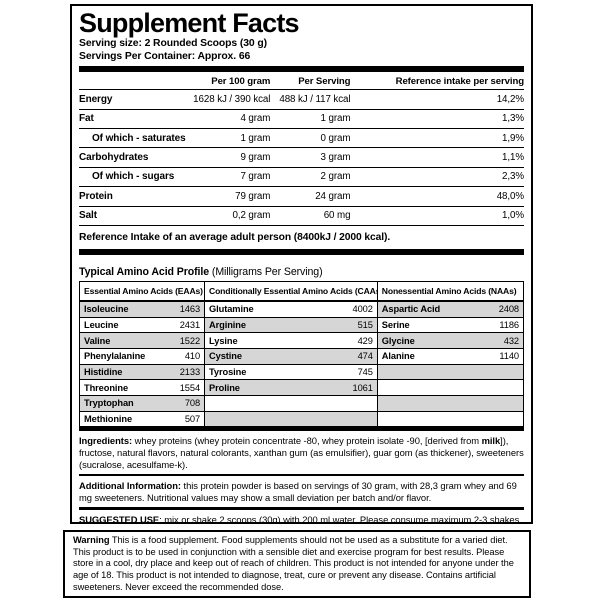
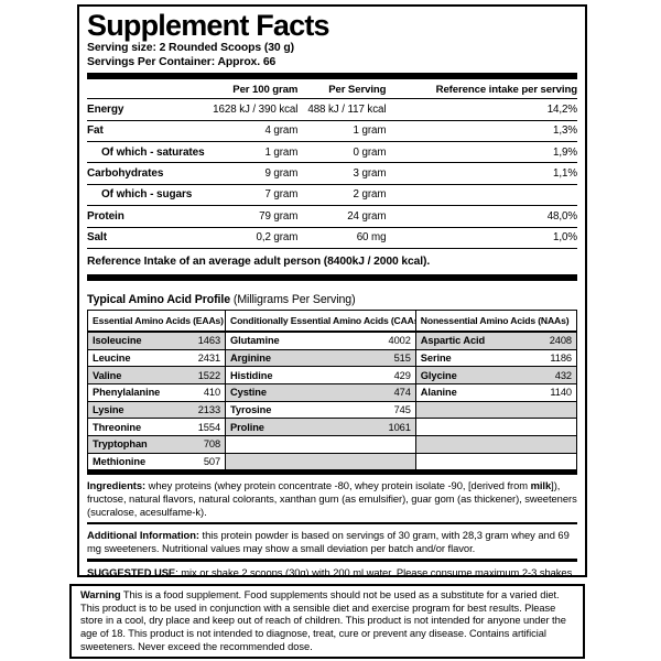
  Supplement Facts
  Serving size: 2 Rounded Scoops (30 g)
  Servings Per Container: Approx. 66
  Per 100 gram
  Per Serving
  Reference intake per serving
  Energy
  1628 kJ / 390 kcal
  488 kJ / 117 kcal
  14,2%
  Fat
  4 gram
  1 gram
  1,3%
  Of which - saturates
  1 gram
  0 gram
  1,9%
  Carbohydrates
  9 gram
  3 gram
  1,1%
  Of which - sugars
  7 gram
  2 gram
- 2,3%
  Protein
  79 gram
  24 gram
  48,0%
  Salt
  0,2 gram
  60 mg
  1,0%
  Reference Intake of an average adult person (8400kJ / 2000 kcal).
  Typical Amino Acid Profile (Milligrams Per Serving)
  Essential Amino Acids (EAAs)
  Isoleucine
  1463
  Leucine
  2431
  Valine
  1522
  Phenylalanine
  410
- Histidine
+ Lysine
  2133
  Threonine
  1554
  Tryptophan
  708
  Methionine
  507
  Conditionally Essential Amino Acids (CAA
  Glutamine
  4002
  Arginine
  515
- Lysine
+ Histidine
  429
  Cystine
  474
  Tyrosine
  745
  Proline
  1061
  Nonessential Amino Acids (NAAs)
  Aspartic Acid
  2408
  Serine
  1186
  Glycine
  432
  Alanine
  1140
  Ingredients: whey proteins (whey protein concentrate -80, whey protein isolate -90, [derived from milk]), fructose, natural flavors, natural colorants, xanthan gum (as emulsifier), guar gom (as thickener), sweeteners (sucralose, acesulfame-k).
  Additional Information: this protein powder is based on servings of 30 gram, with 28,3 gram whey and 69 mg sweeteners. Nutritional values may show a small deviation per batch and/or flavor.
  SUGGESTED USE: mix or shake 2 scoops (30g) with 200 ml water. Please consume maximum 2-3 shakes
  Warning This is a food supplement. Food supplements should not be used as a substitute for a varied diet. This product is to be used in conjunction with a sensible diet and exercise program for best results. Please store in a cool, dry place and keep out of reach of children. This product is not intended for anyone under the age of 18. This product is not intended to diagnose, treat, cure or prevent any disease. Contains artificial sweeteners. Never exceed the recommended dose.
